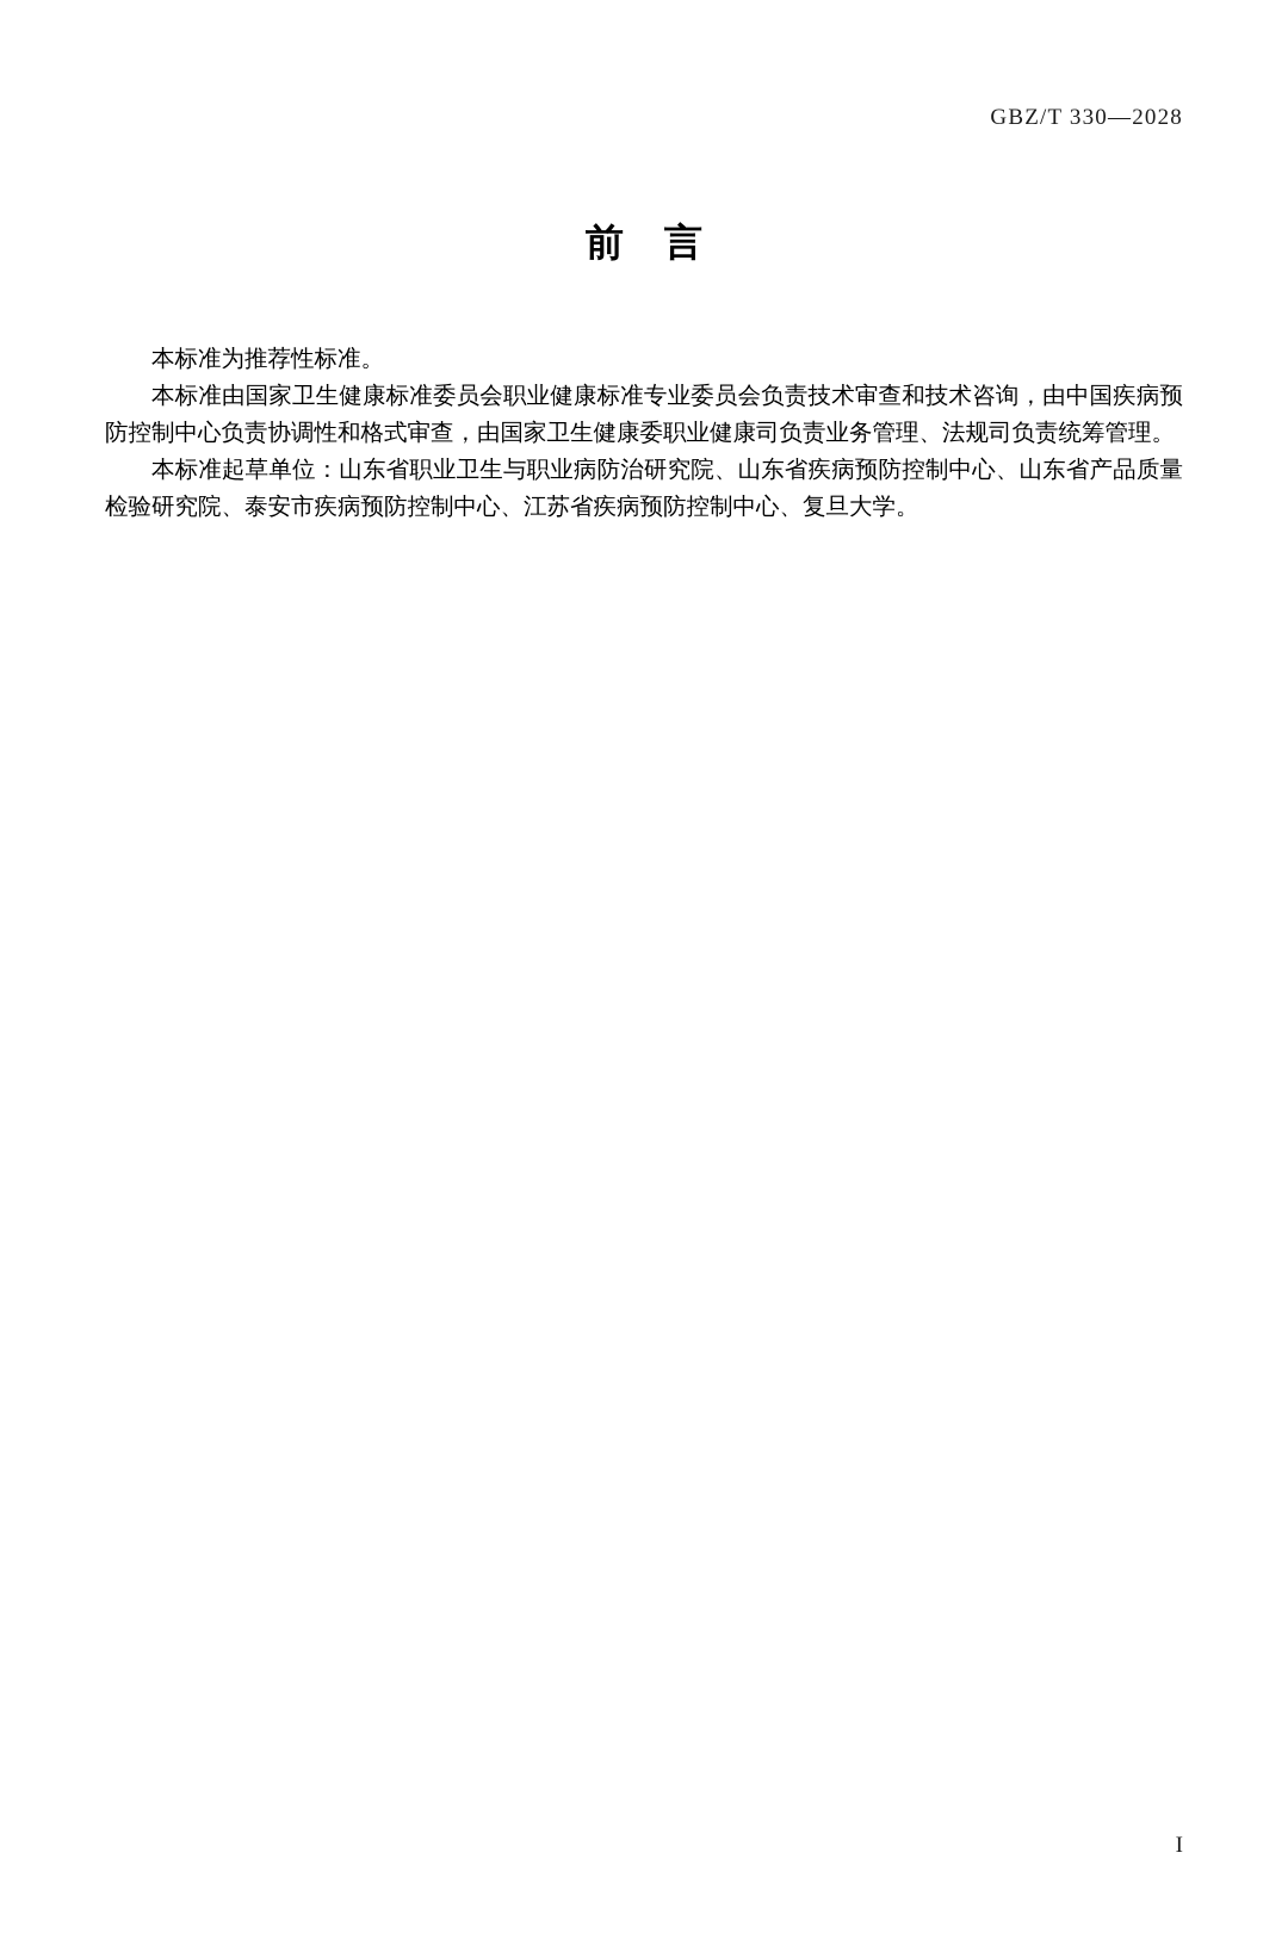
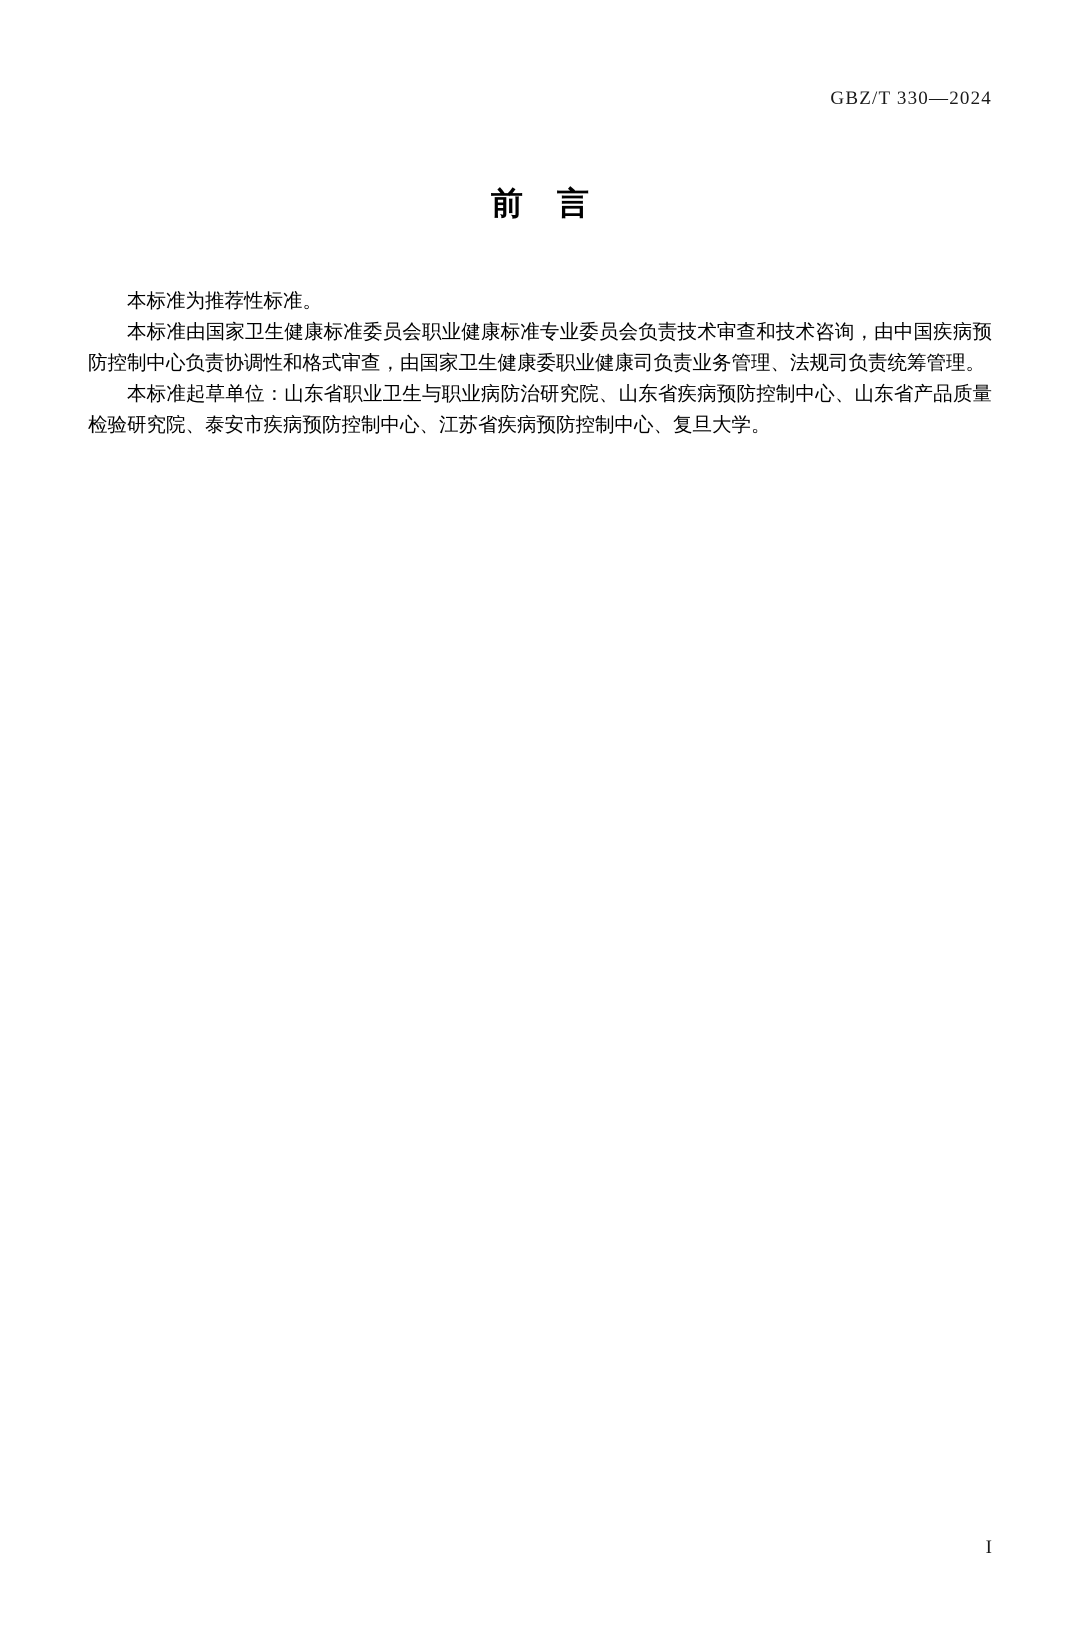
- GBZ/T 330—2028
+ GBZ/T 330—2024
  前言
  本标准为推荐性标准。
  本标准由国家卫生健康标准委员会职业健康标准专业委员会负责技术审查和技术咨询，由中国疾病预防控制中心负责协调性和格式审查，由国家卫生健康委职业健康司负责业务管理、法规司负责统筹管理。
  本标准起草单位：山东省职业卫生与职业病防治研究院、山东省疾病预防控制中心、山东省产品质量检验研究院、泰安市疾病预防控制中心、江苏省疾病预防控制中心、复旦大学。
  I
